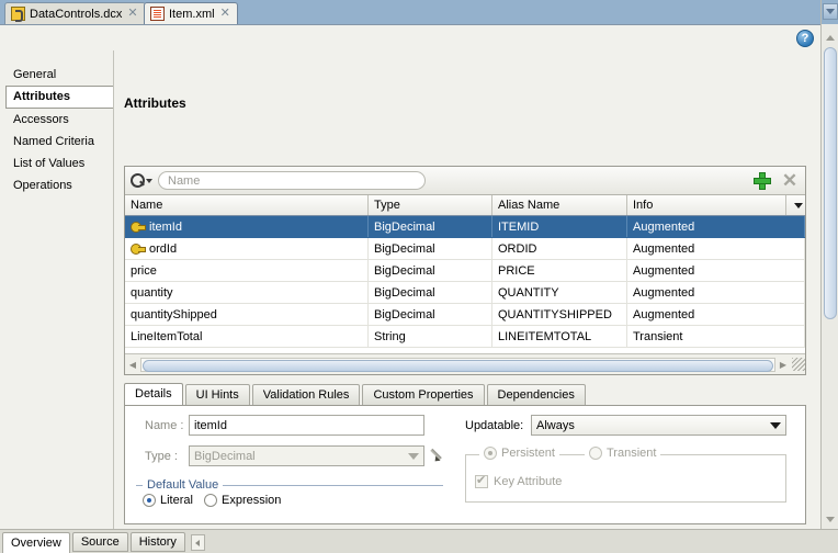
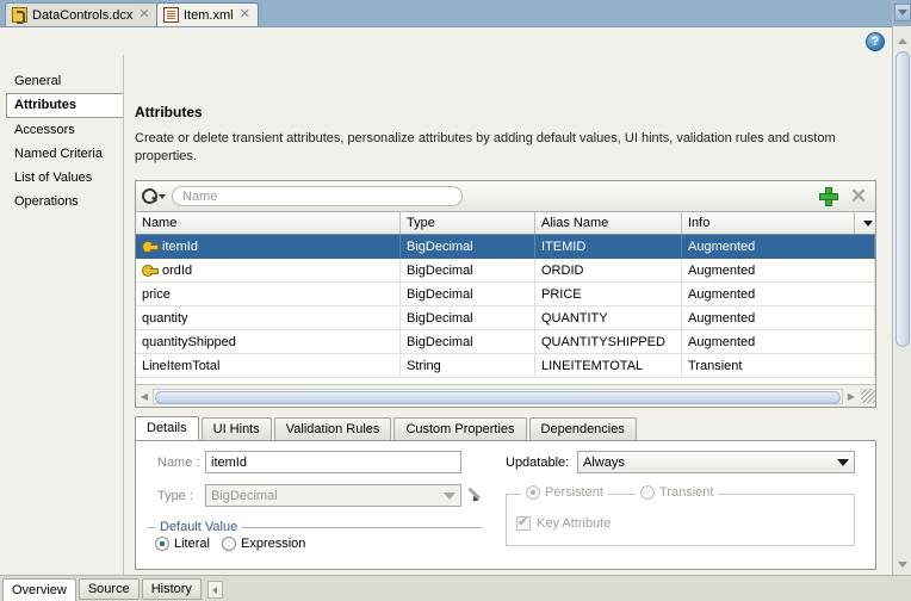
  DataControls.dcx
  ✕
  Item.xml
  ✕
  ?
  General
  Attributes
  Accessors
  Named Criteria
  List of Values
  Operations
  Attributes
+ Create or delete transient attributes, personalize attributes by adding default values, UI hints, validation rules and custom properties.
  Name
  ✕
  Name
  Type
  Alias Name
  Info
  itemId
  BigDecimal
  ITEMID
  Augmented
  ordId
  BigDecimal
  ORDID
  Augmented
  price
  BigDecimal
  PRICE
  Augmented
  quantity
  BigDecimal
  QUANTITY
  Augmented
  quantityShipped
  BigDecimal
  QUANTITYSHIPPED
  Augmented
  LineItemTotal
  String
  LINEITEMTOTAL
  Transient
  ◀
  ▶
  Details
  UI Hints
  Validation Rules
  Custom Properties
  Dependencies
  Name :
  itemId
  Type :
  BigDecimal
  Updatable:
  Always
  Persistent
  Transient
  Key Attribute
  Default Value
  Literal
  Expression
  Overview
  Source
  History
